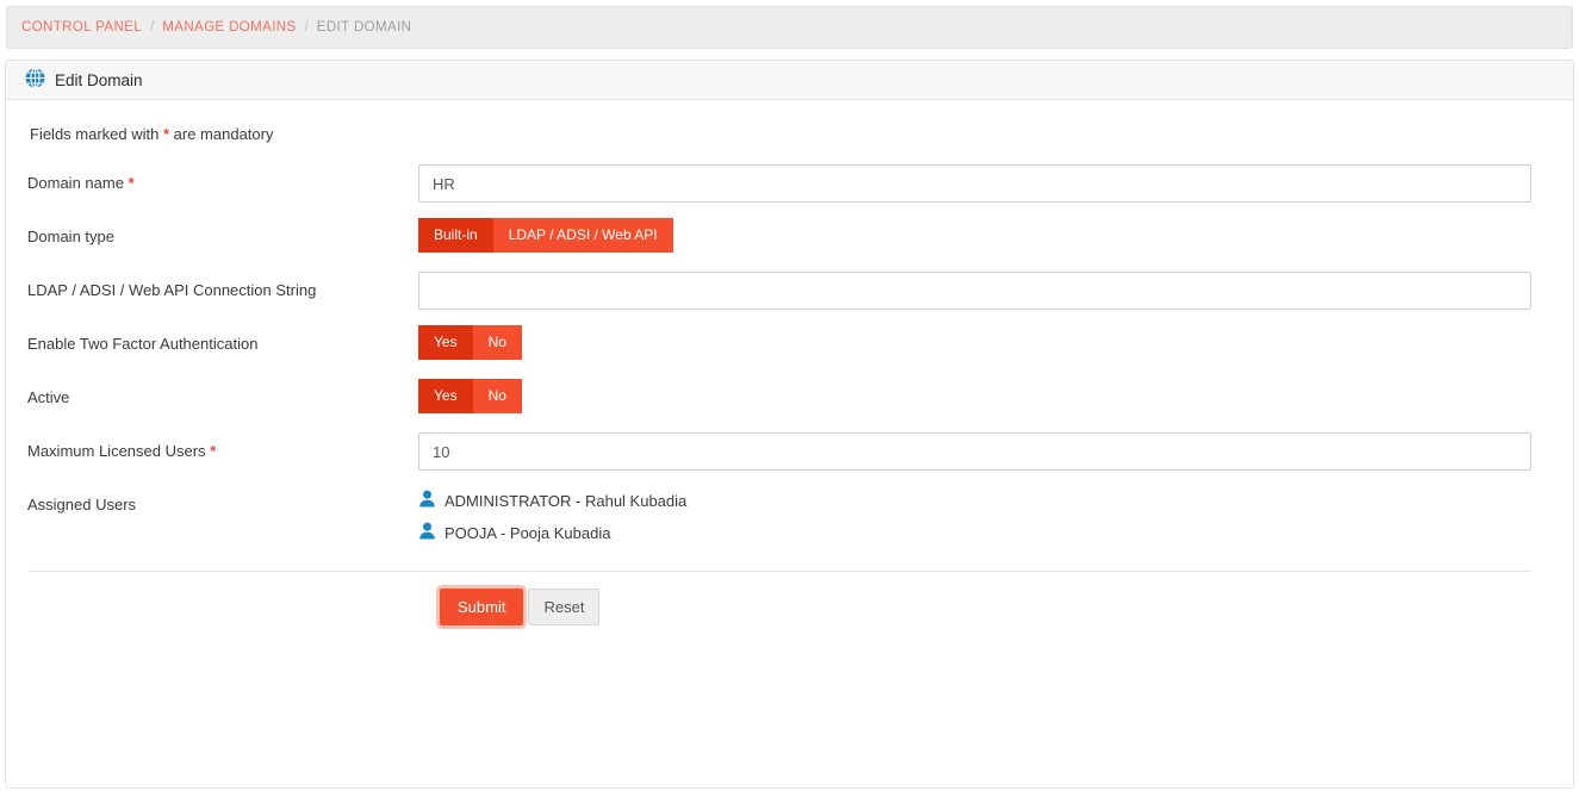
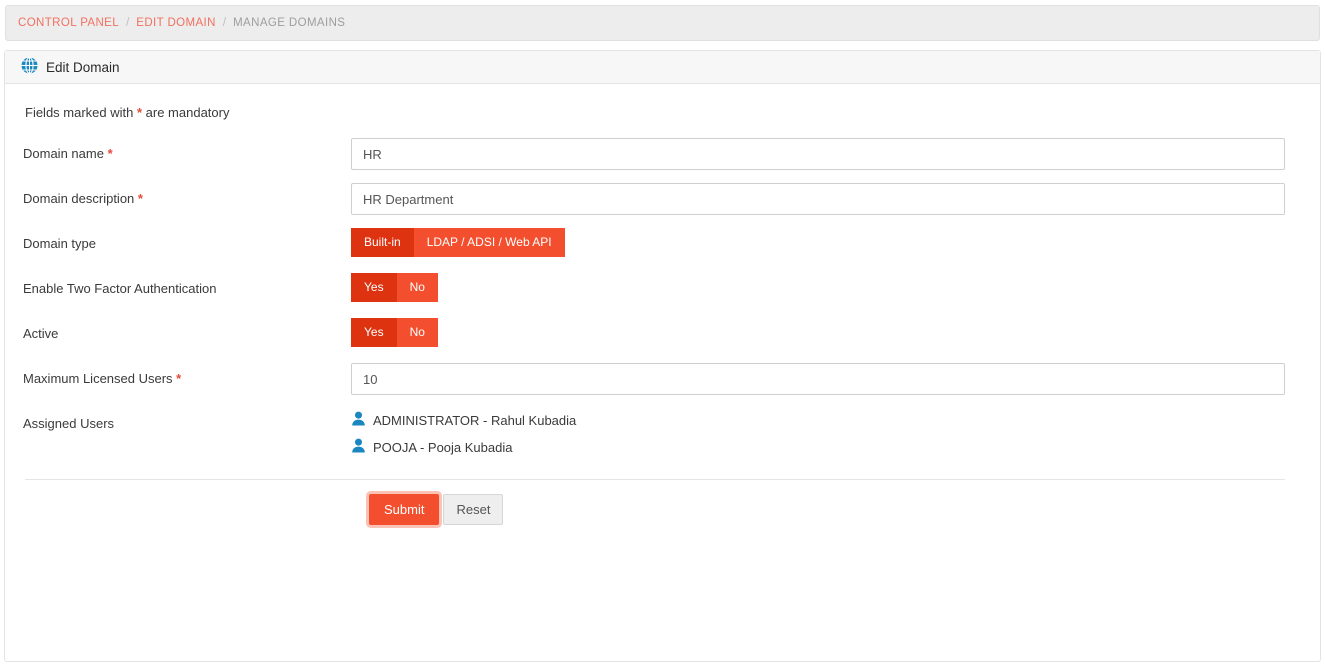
  CONTROL PANEL
  /
- MANAGE DOMAINS
+ EDIT DOMAIN
  /
- EDIT DOMAIN
+ MANAGE DOMAINS
  Edit Domain
  Fields marked with * are mandatory
  Domain name *
  HR
+ Domain description *
+ HR Department
  Domain type
  Built-in
  LDAP / ADSI / Web API
- LDAP / ADSI / Web API Connection String
  Enable Two Factor Authentication
  Yes
  No
  Active
  Yes
  No
  Maximum Licensed Users *
  10
  Assigned Users
  ADMINISTRATOR - Rahul Kubadia
  POOJA - Pooja Kubadia
  Submit
  Reset
